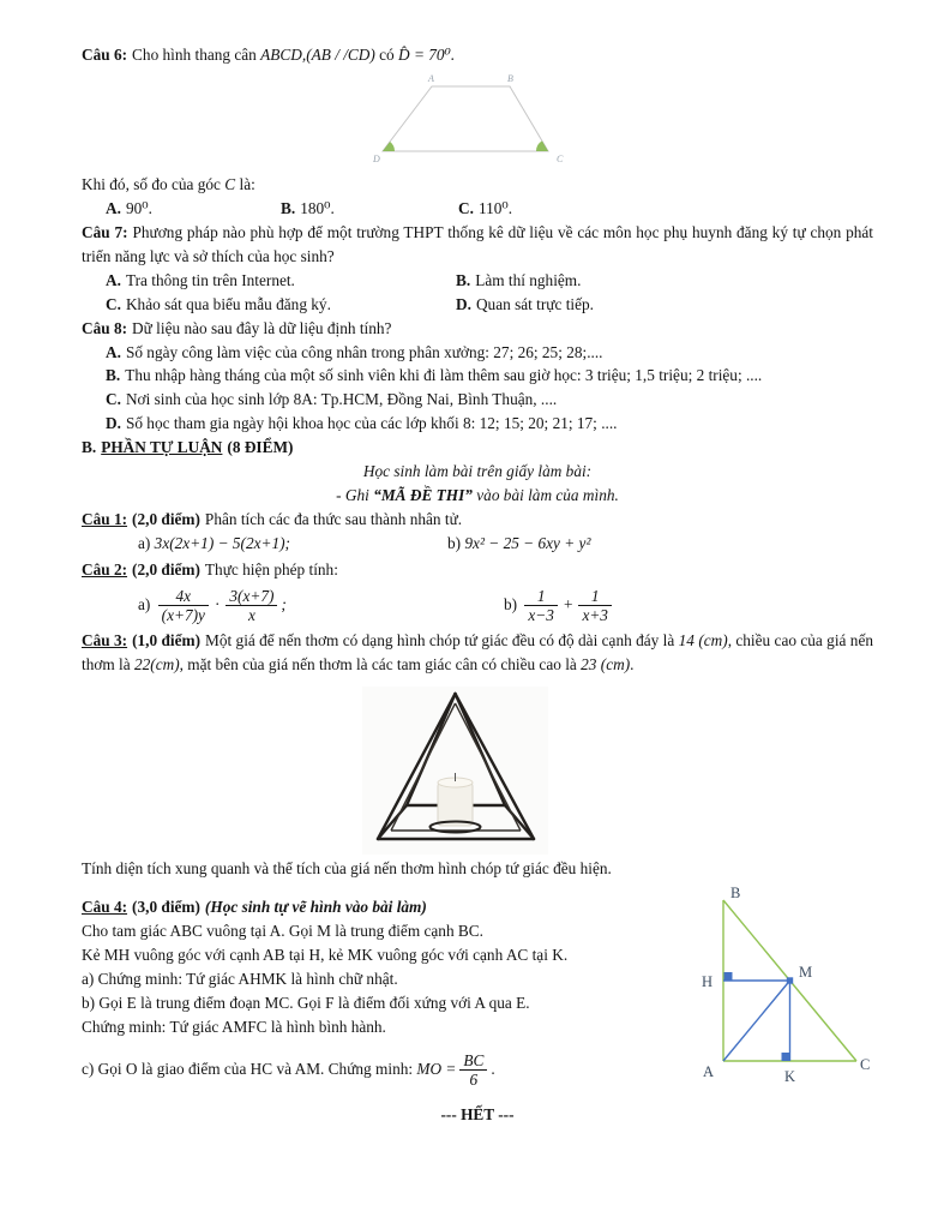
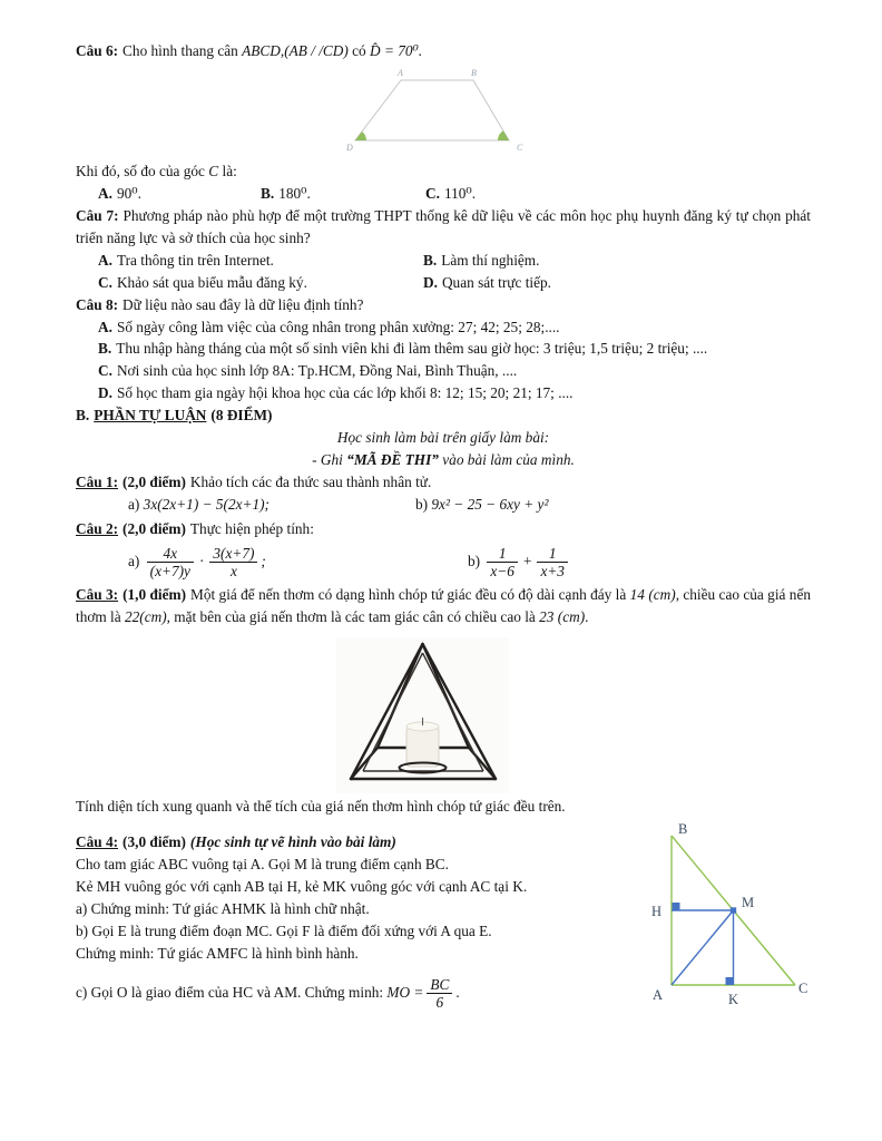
  Câu 6: Cho hình thang cân ABCD,(AB / /CD) có D̂ = 70⁰.
  A
  B
  D
  C
  Khi đó, số đo của góc C là:
  A. 90⁰.
  B. 180⁰.
  C. 110⁰.
  Câu 7: Phương pháp nào phù hợp để một trường THPT thống kê dữ liệu về các môn học phụ huynh đăng ký tự chọn phát triển năng lực và sở thích của học sinh?
  A. Tra thông tin trên Internet.
  B. Làm thí nghiệm.
  C. Khảo sát qua biểu mẫu đăng ký.
  D. Quan sát trực tiếp.
  Câu 8: Dữ liệu nào sau đây là dữ liệu định tính?
- A. Số ngày công làm việc của công nhân trong phân xưởng: 27; 26; 25; 28;....
+ A. Số ngày công làm việc của công nhân trong phân xưởng: 27; 42; 25; 28;....
  B. Thu nhập hàng tháng của một số sinh viên khi đi làm thêm sau giờ học: 3 triệu; 1,5 triệu; 2 triệu; ....
  C. Nơi sinh của học sinh lớp 8A: Tp.HCM, Đồng Nai, Bình Thuận, ....
  D. Số học tham gia ngày hội khoa học của các lớp khối 8: 12; 15; 20; 21; 17; ....
  B. PHẦN TỰ LUẬN (8 ĐIỂM)
  Học sinh làm bài trên giấy làm bài:
  - Ghi “MÃ ĐỀ THI” vào bài làm của mình.
- Câu 1: (2,0 điểm) Phân tích các đa thức sau thành nhân tử.
+ Câu 1: (2,0 điểm) Khảo tích các đa thức sau thành nhân tử.
  a) 3x(2x+1) − 5(2x+1);
  b) 9x² − 25 − 6xy + y²
  Câu 2: (2,0 điểm) Thực hiện phép tính:
  a)
  4x
  (x+7)y
  ·
  3(x+7)
  x
  ;
  b)
  1
- x−3
+ x−6
  +
  1
  x+3
  Câu 3: (1,0 điểm) Một giá để nến thơm có dạng hình chóp tứ giác đều có độ dài cạnh đáy là 14 (cm), chiều cao của giá nến thơm là 22(cm), mặt bên của giá nến thơm là các tam giác cân có chiều cao là 23 (cm).
- Tính diện tích xung quanh và thể tích của giá nến thơm hình chóp tứ giác đều hiện.
+ Tính diện tích xung quanh và thể tích của giá nến thơm hình chóp tứ giác đều trên.
  Câu 4: (3,0 điểm) (Học sinh tự vẽ hình vào bài làm)
  Cho tam giác ABC vuông tại A. Gọi M là trung điểm cạnh BC.
  Kẻ MH vuông góc với cạnh AB tại H, kẻ MK vuông góc với cạnh AC tại K.
  a) Chứng minh: Tứ giác AHMK là hình chữ nhật.
  b) Gọi E là trung điểm đoạn MC. Gọi F là điểm đối xứng với A qua E.
  Chứng minh: Tứ giác AMFC là hình bình hành.
  c) Gọi O là giao điểm của HC và AM. Chứng minh: MO =
  BC
  6
  .
  B
  H
  M
  A
  K
  C
- --- HẾT ---
